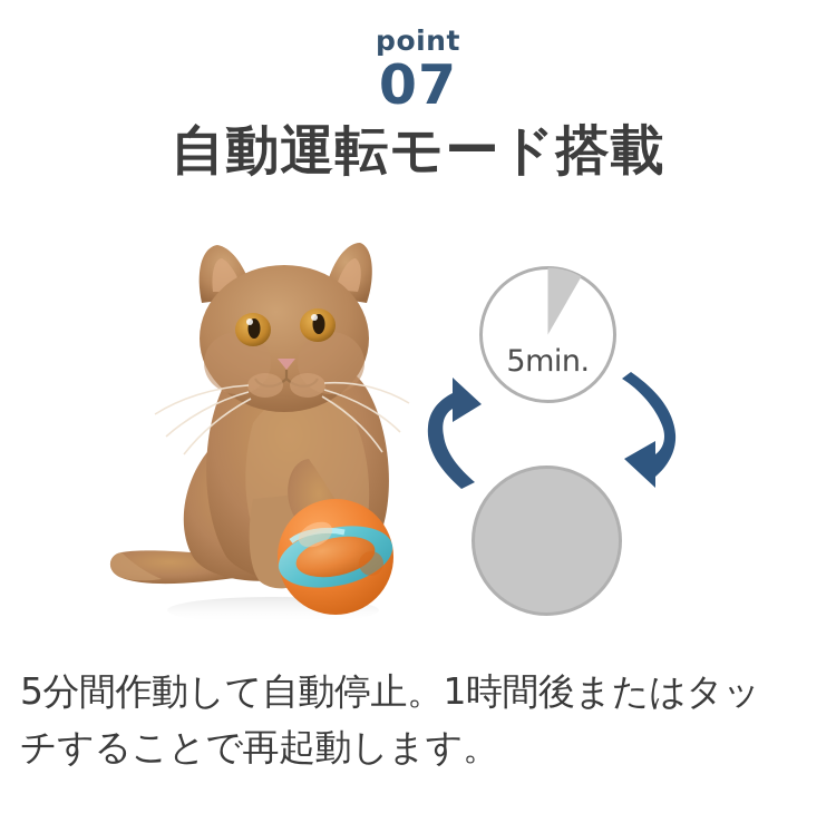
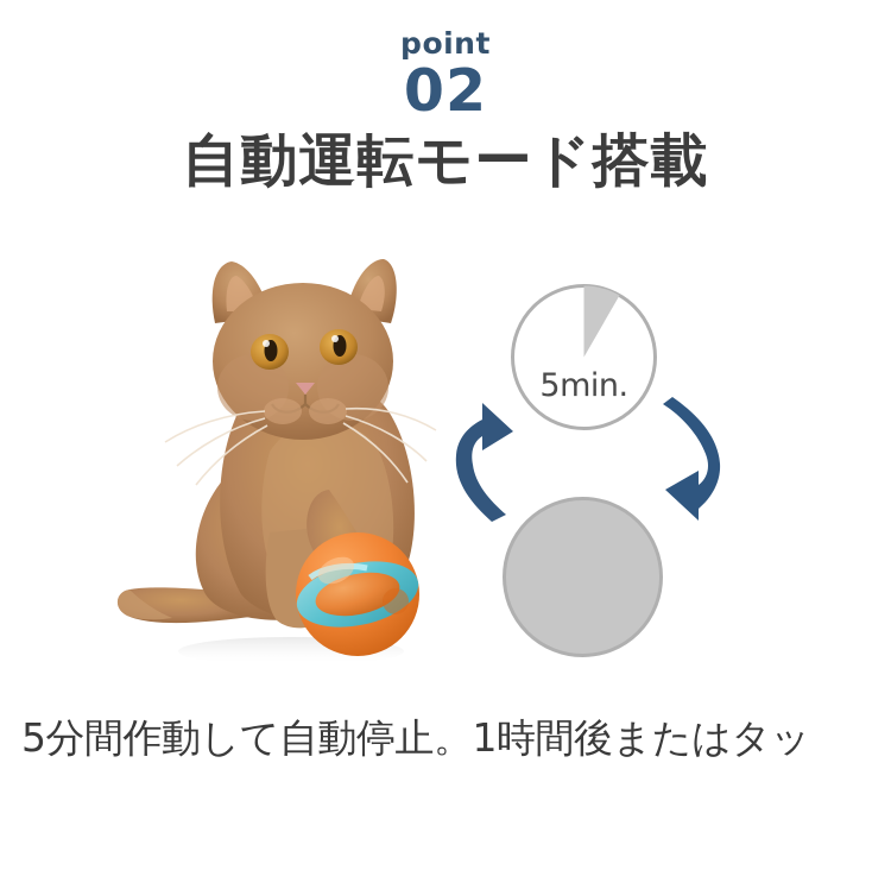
  point
- 07
+ 02
  自動運転モード搭載
  5min.
  5分間作動して自動停止。1時間後またはタッ
- チすることで再起動します。
